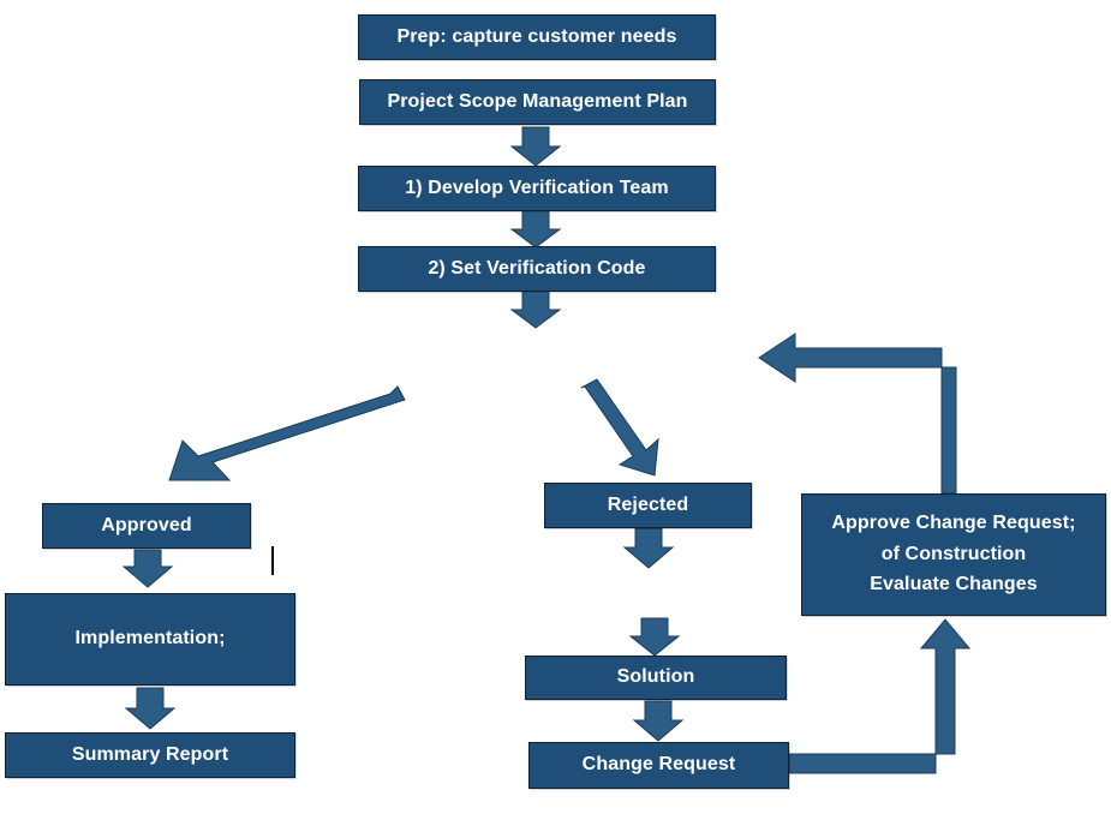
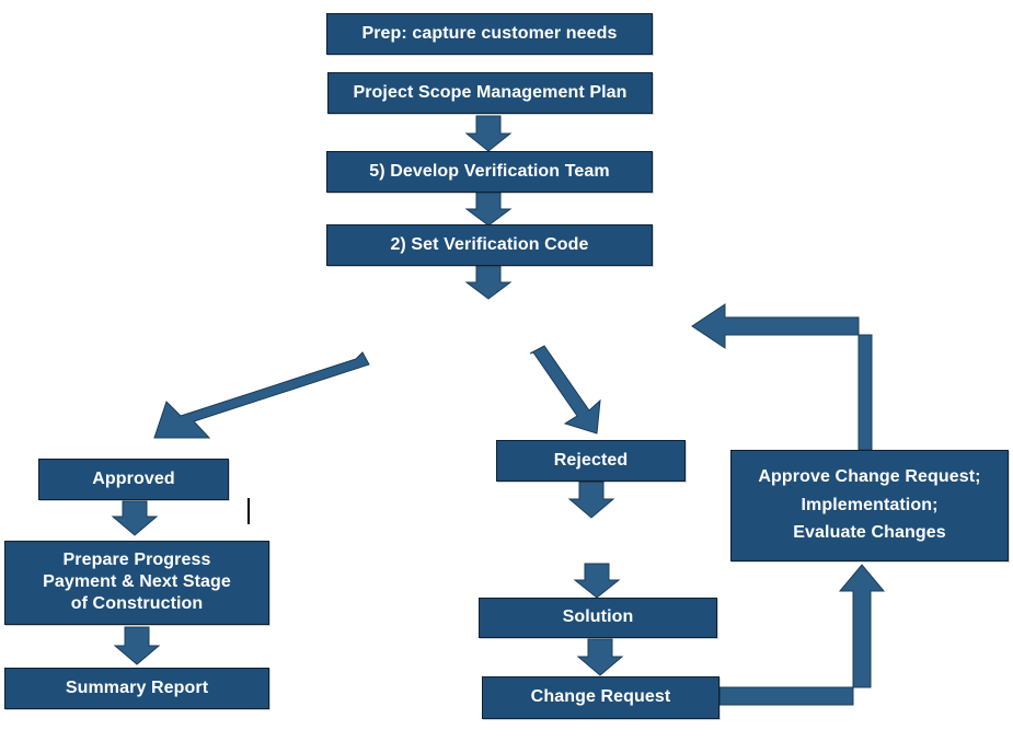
  Prep: capture customer needs
  Project Scope Management Plan
- 1) Develop Verification Team
+ 5) Develop Verification Team
  2) Set Verification Code
  Approved
+ Prepare Progress
+ Payment & Next Stage
- Implementation;
+ of Construction
  Summary Report
  Rejected
  Solution
  Change Request
  Approve Change Request;
- of Construction
+ Implementation;
  Evaluate Changes
